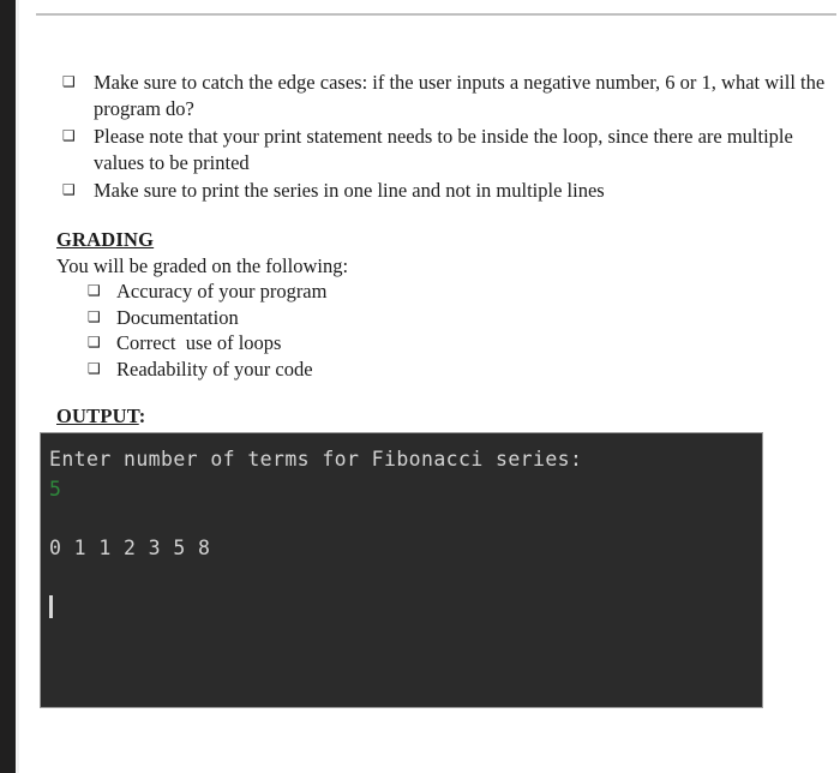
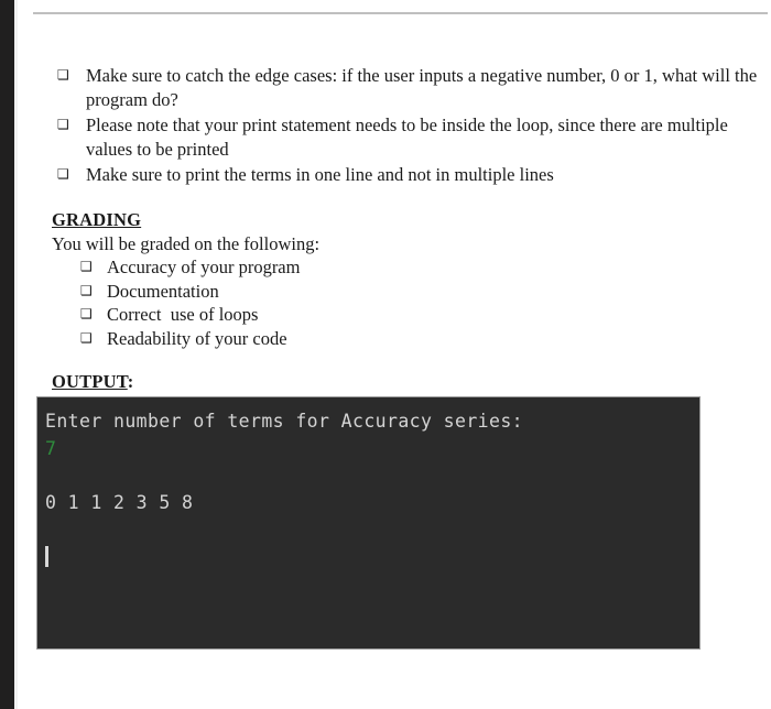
  ❑
- Make sure to catch the edge cases: if the user inputs a negative number, 6 or 1, what will the program do?
+ Make sure to catch the edge cases: if the user inputs a negative number, 0 or 1, what will the program do?
  ❑
  Please note that your print statement needs to be inside the loop, since there are multiple values to be printed
  ❑
- Make sure to print the series in one line and not in multiple lines
+ Make sure to print the terms in one line and not in multiple lines
  GRADING
  You will be graded on the following:
  ❑
  Accuracy of your program
  ❑
  Documentation
  ❑
  Correct use of loops
  ❑
  Readability of your code
  OUTPUT:
- Enter number of terms for Fibonacci series:
+ Enter number of terms for Accuracy series:
- 5
+ 7
  0 1 1 2 3 5 8
